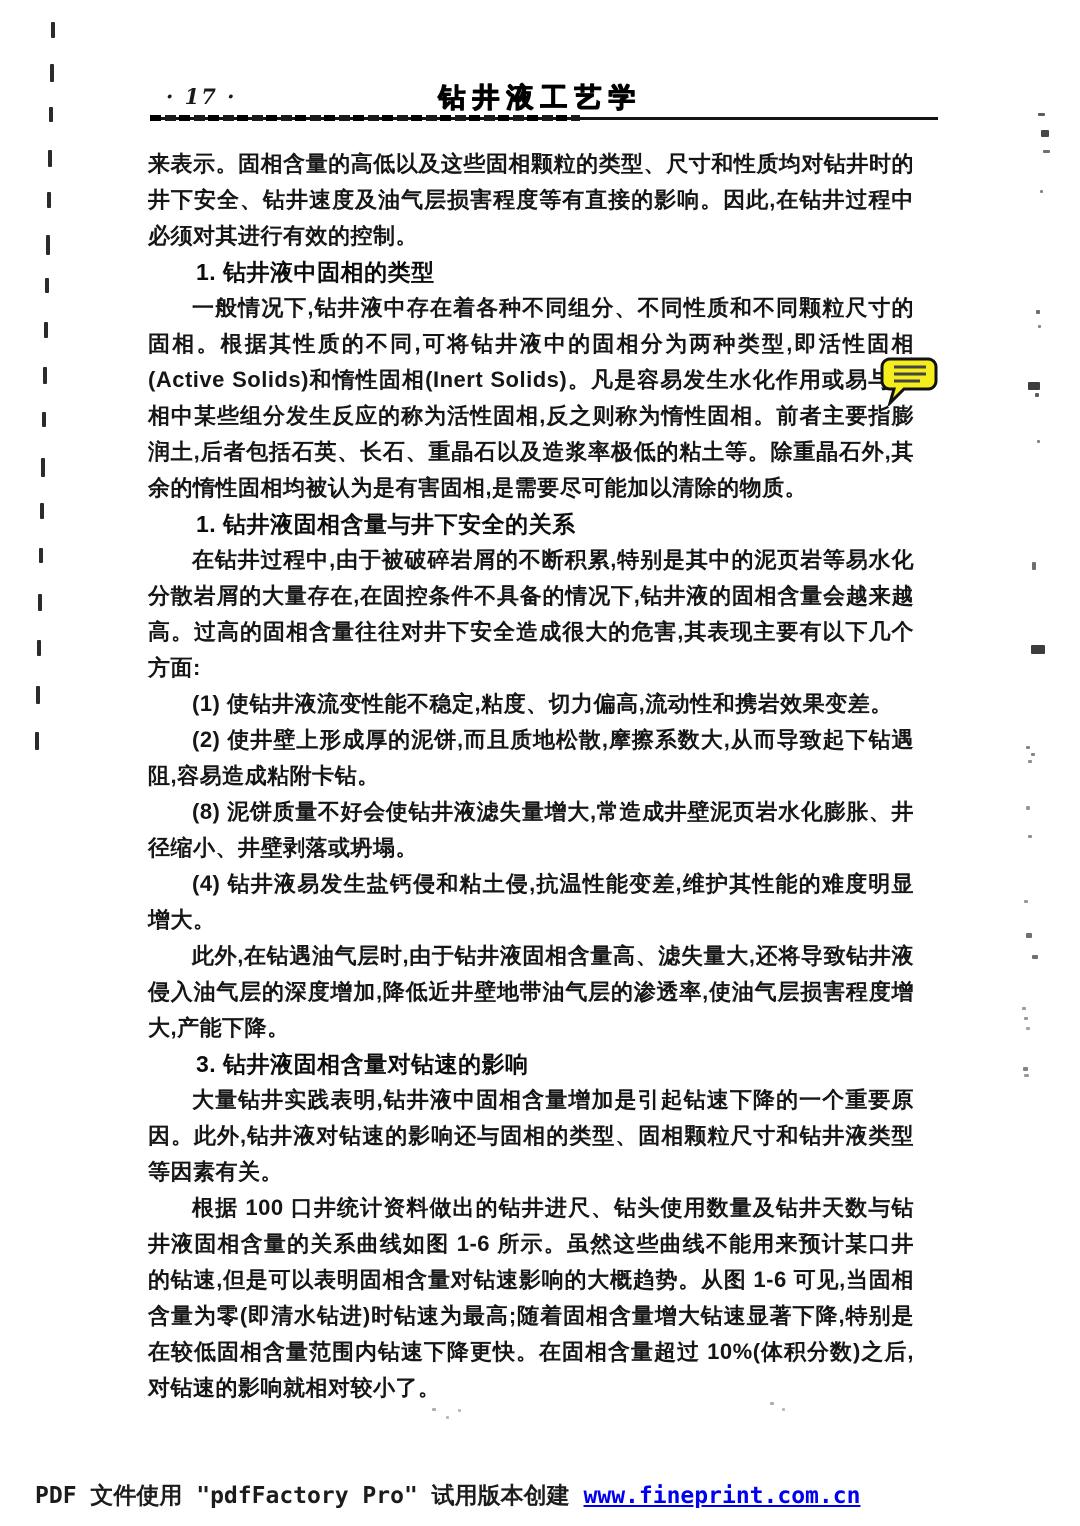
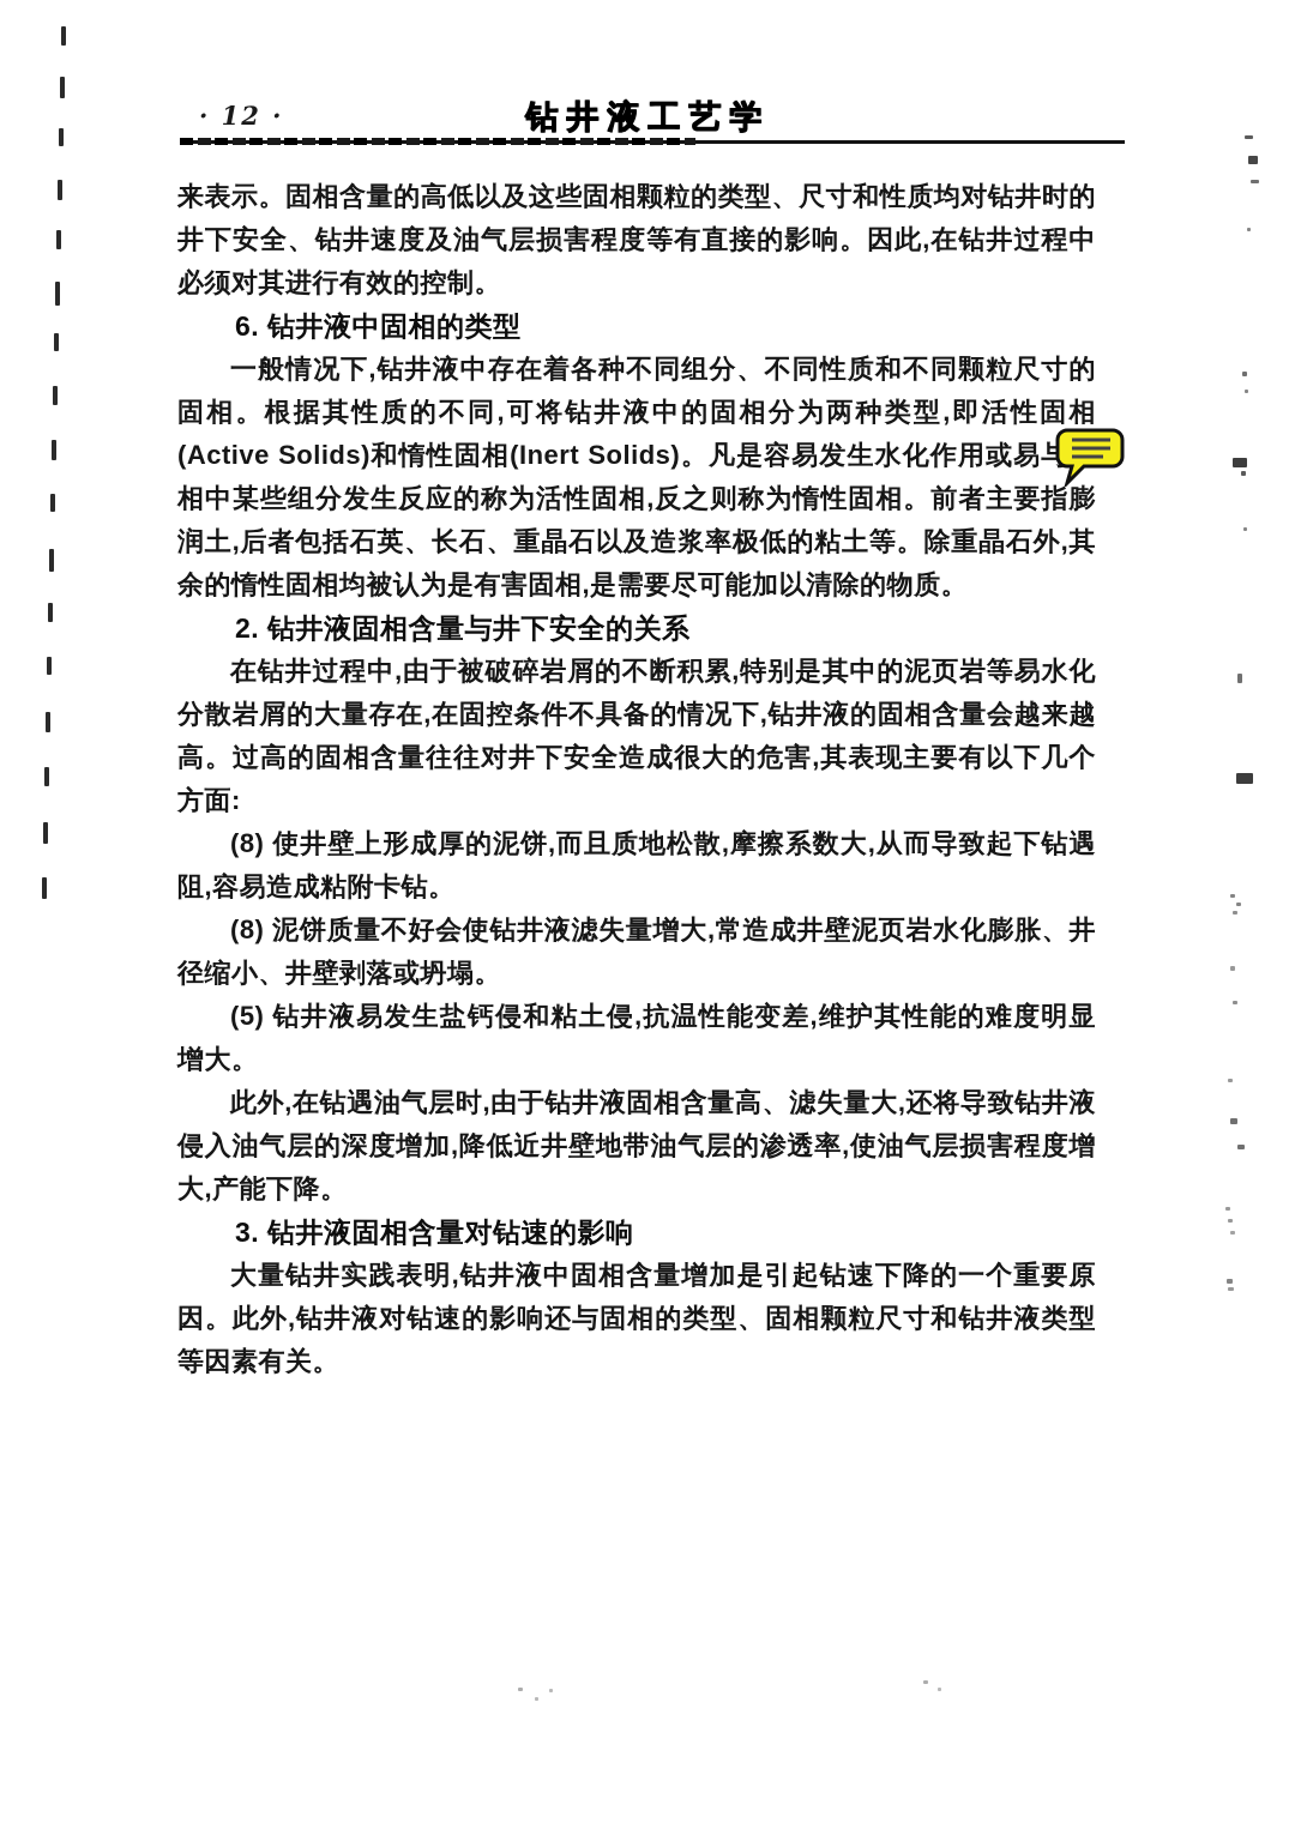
- · 17 ·
+ · 12 ·
  钻井液工艺学
  来表示。固相含量的高低以及这些固相颗粒的类型、尺寸和性质均对钻井时的井下安全、钻井速度及油气层损害程度等有直接的影响。因此,在钻井过程中必须对其进行有效的控制。
- 1. 钻井液中固相的类型
+ 6. 钻井液中固相的类型
  一般情况下,钻井液中存在着各种不同组分、不同性质和不同颗粒尺寸的固相。根据其性质的不同,可将钻井液中的固相分为两种类型,即活性固相(Active Solids)和惰性固相(Inert Solids)。凡是容易发生水化作用或易与相中某些组分发生反应的称为活性固相,反之则称为惰性固相。前者主要指膨润土,后者包括石英、长石、重晶石以及造浆率极低的粘土等。除重晶石外,其余的惰性固相均被认为是有害固相,是需要尽可能加以清除的物质。
- 1. 钻井液固相含量与井下安全的关系
+ 2. 钻井液固相含量与井下安全的关系
  在钻井过程中,由于被破碎岩屑的不断积累,特别是其中的泥页岩等易水化分散岩屑的大量存在,在固控条件不具备的情况下,钻井液的固相含量会越来越高。过高的固相含量往往对井下安全造成很大的危害,其表现主要有以下几个方面:
- (1) 使钻井液流变性能不稳定,粘度、切力偏高,流动性和携岩效果变差。
- (2) 使井壁上形成厚的泥饼,而且质地松散,摩擦系数大,从而导致起下钻遇阻,容易造成粘附卡钻。
+ (8) 使井壁上形成厚的泥饼,而且质地松散,摩擦系数大,从而导致起下钻遇阻,容易造成粘附卡钻。
  (8) 泥饼质量不好会使钻井液滤失量增大,常造成井壁泥页岩水化膨胀、井径缩小、井壁剥落或坍塌。
- (4) 钻井液易发生盐钙侵和粘土侵,抗温性能变差,维护其性能的难度明显增大。
+ (5) 钻井液易发生盐钙侵和粘土侵,抗温性能变差,维护其性能的难度明显增大。
  此外,在钻遇油气层时,由于钻井液固相含量高、滤失量大,还将导致钻井液侵入油气层的深度增加,降低近井壁地带油气层的渗透率,使油气层损害程度增大,产能下降。
  3. 钻井液固相含量对钻速的影响
  大量钻井实践表明,钻井液中固相含量增加是引起钻速下降的一个重要原因。此外,钻井液对钻速的影响还与固相的类型、固相颗粒尺寸和钻井液类型等因素有关。
- 根据 100 口井统计资料做出的钻井进尺、钻头使用数量及钻井天数与钻井液固相含量的关系曲线如图 1-6 所示。虽然这些曲线不能用来预计某口井的钻速,但是可以表明固相含量对钻速影响的大概趋势。从图 1-6 可见,当固相含量为零(即清水钻进)时钻速为最高;随着固相含量增大钻速显著下降,特别是在较低固相含量范围内钻速下降更快。在固相含量超过 10%(体积分数)之后,对钻速的影响就相对较小了。
- PDF 文件使用 "pdfFactory Pro" 试用版本创建 www.fineprint.com.cn
